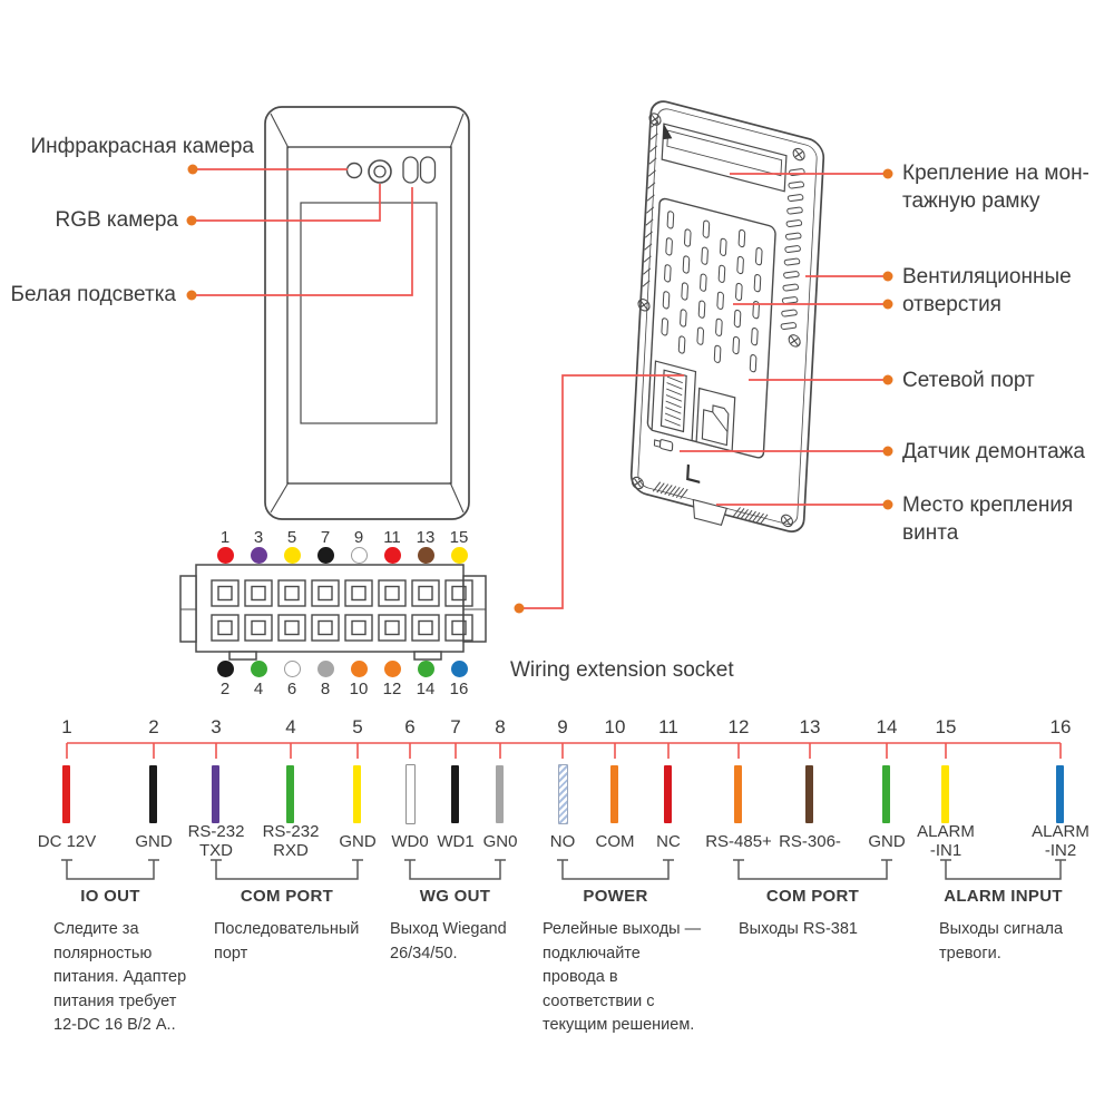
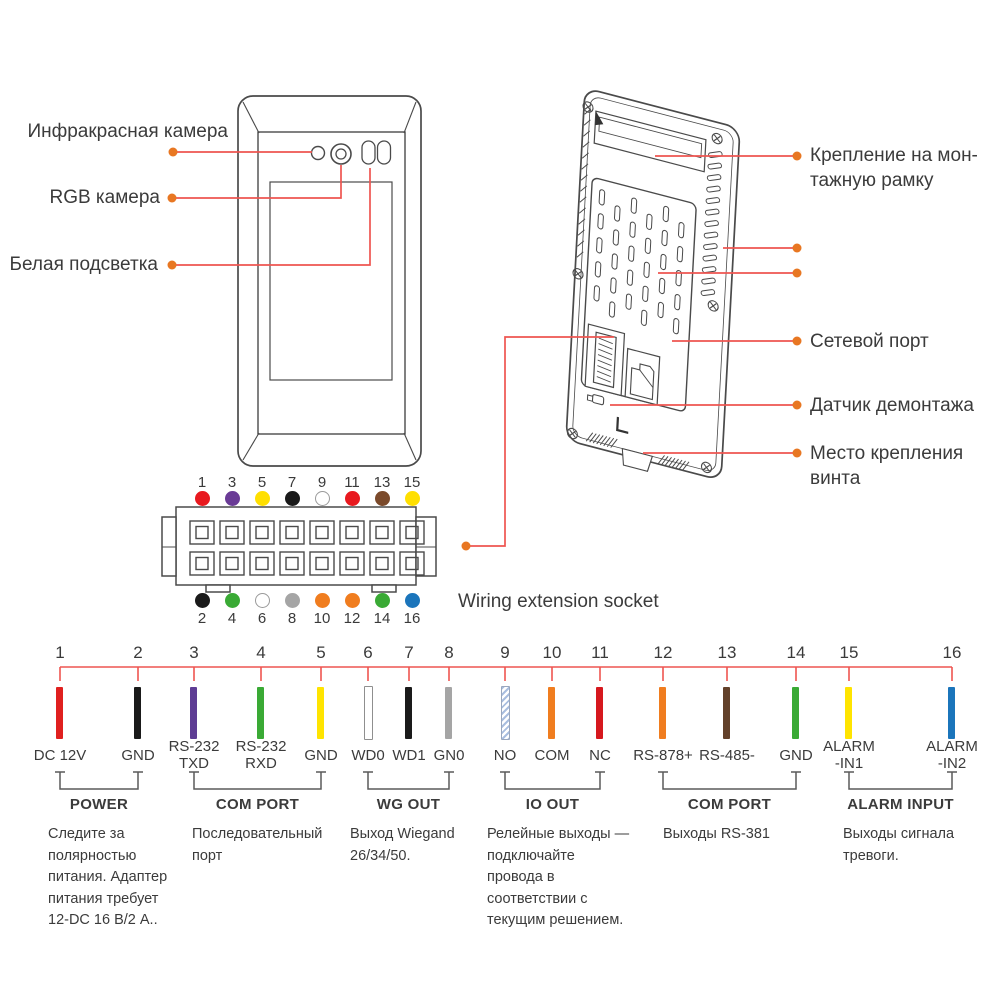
  Инфракрасная камера
  RGB камера
  Белая подсветка
  Крепление на мон-
  тажную рамку
- Вентиляционные
- отверстия
  Сетевой порт
  Датчик демонтажа
  Место крепления
  винта
  Wiring extension socket
  1
  3
  5
  7
  9
  11
  13
  15
  2
  4
  6
  8
  10
  12
  14
  16
  1
  DC 12V
  2
  GND
  3
  RS-232
  TXD
  4
  RS-232
  RXD
  5
  GND
  6
  WD0
  7
  WD1
  8
  GN0
  9
  NO
  10
  COM
  11
  NC
  12
- RS-485+
+ RS-878+
  13
- RS-306-
+ RS-485-
  14
  GND
  15
  ALARM
  -IN1
  16
  ALARM
  -IN2
- IO OUT
+ POWER
  Следите за
  полярностью
  питания. Адаптер
  питания требует
  12-DC 16 В/2 А..
  COM PORT
  Последовательный
  порт
  WG OUT
  Выход Wiegand
  26/34/50.
- POWER
+ IO OUT
  Релейные выходы —
  подключайте
  провода в
  соответствии с
  текущим решением.
  COM PORT
  Выходы RS-381
  ALARM INPUT
  Выходы сигнала
  тревоги.
